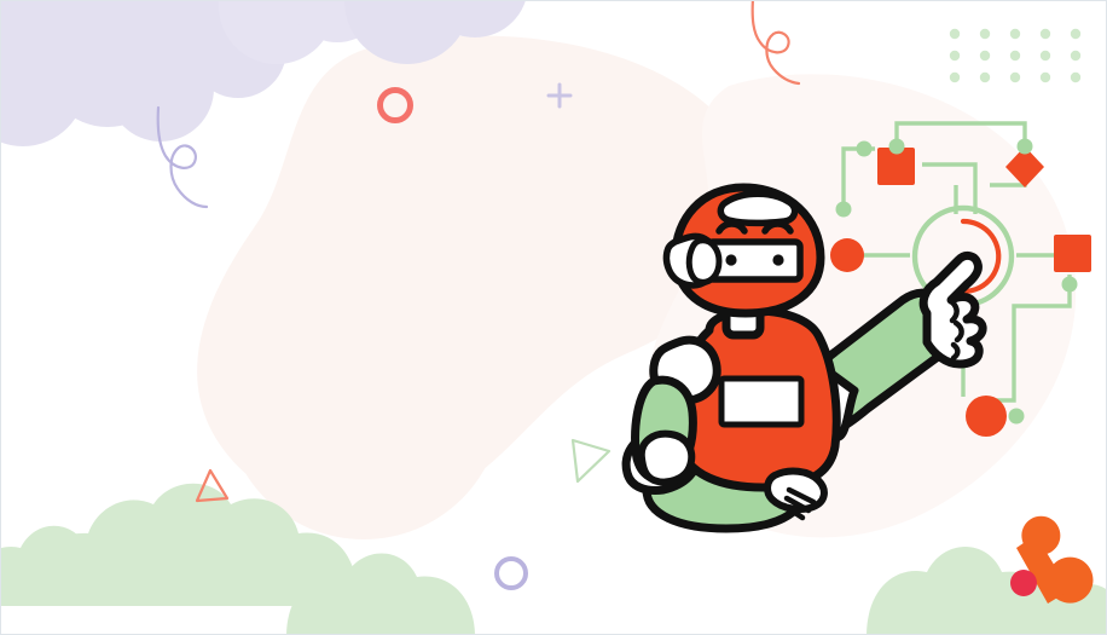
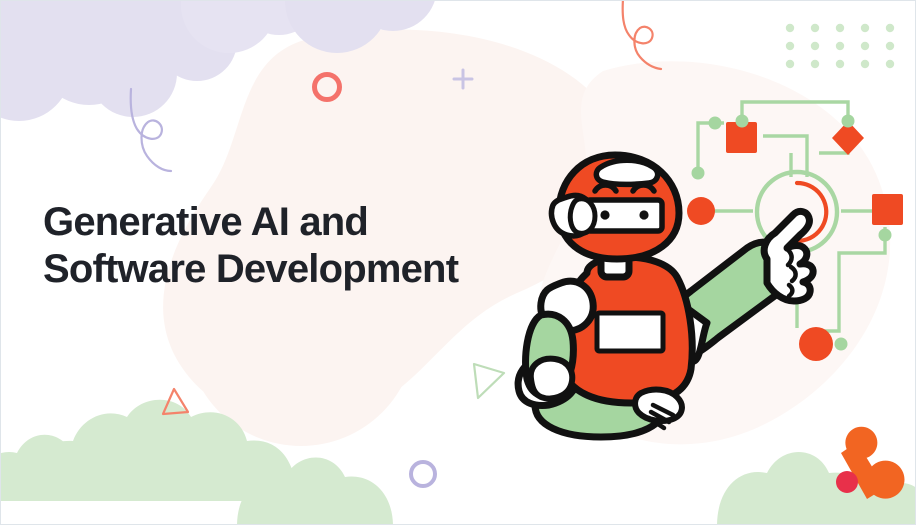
+ Generative AI and
+ Software Development
